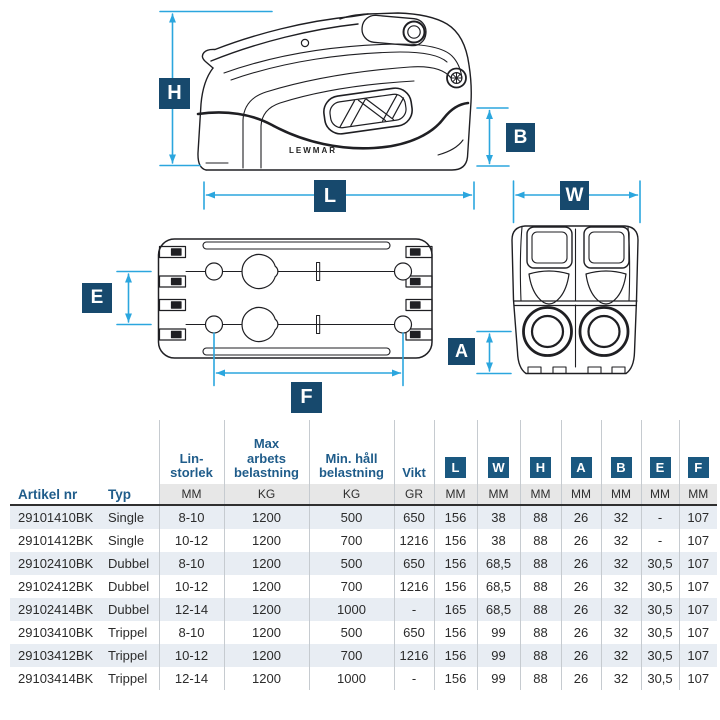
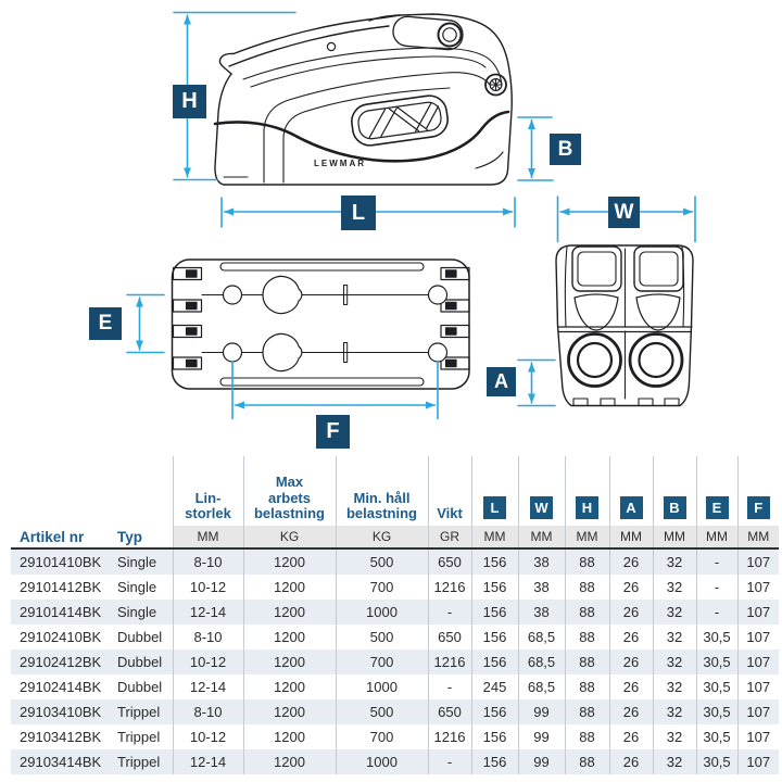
  LEWMAR
  H
  B
  L
  W
  A
  E
  F
  		Lin- storlek	Max arbets belastning	Min. håll belastning	Vikt	L	W	H	A	B	E	F
  Artikel nr	Typ	MM	KG	KG	GR	MM	MM	MM	MM	MM	MM	MM
  29101410BK	Single	8-10	1200	500	650	156	38	88	26	32	-	107
  29101412BK	Single	10-12	1200	700	1216	156	38	88	26	32	-	107
+ 29101414BK	Single	12-14	1200	1000	-	156	38	88	26	32	-	107
  29102410BK	Dubbel	8-10	1200	500	650	156	68,5	88	26	32	30,5	107
  29102412BK	Dubbel	10-12	1200	700	1216	156	68,5	88	26	32	30,5	107
- 29102414BK	Dubbel	12-14	1200	1000	-	165	68,5	88	26	32	30,5	107
+ 29102414BK	Dubbel	12-14	1200	1000	-	245	68,5	88	26	32	30,5	107
  29103410BK	Trippel	8-10	1200	500	650	156	99	88	26	32	30,5	107
  29103412BK	Trippel	10-12	1200	700	1216	156	99	88	26	32	30,5	107
  29103414BK	Trippel	12-14	1200	1000	-	156	99	88	26	32	30,5	107
